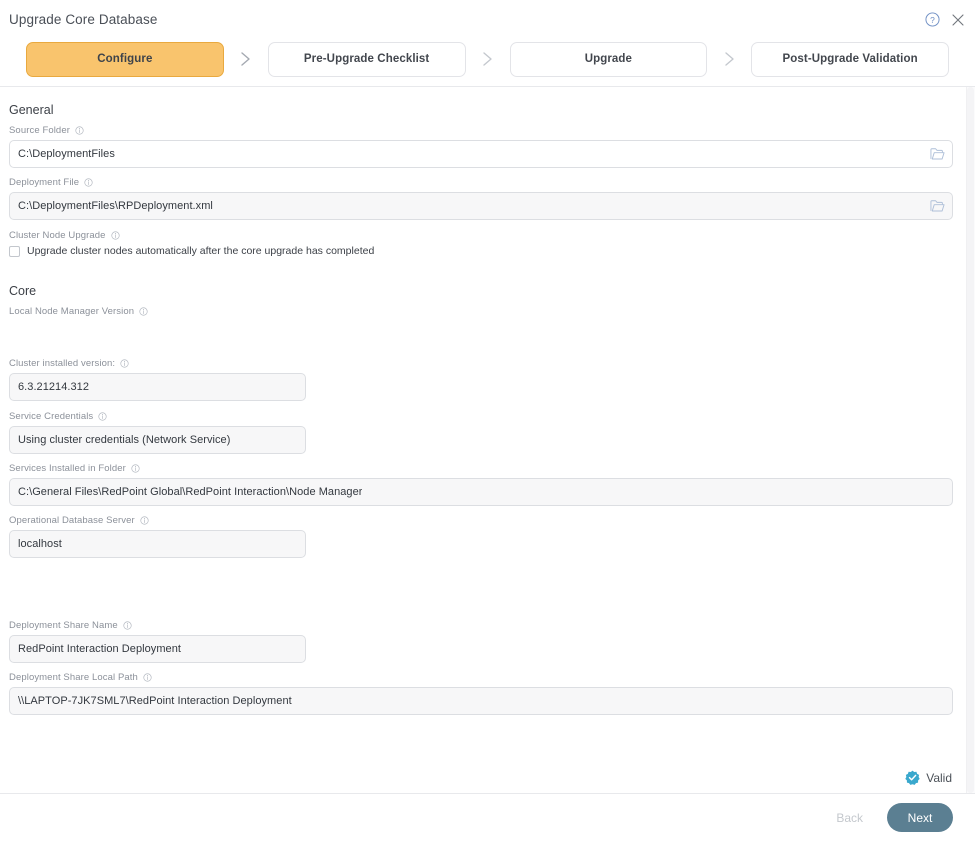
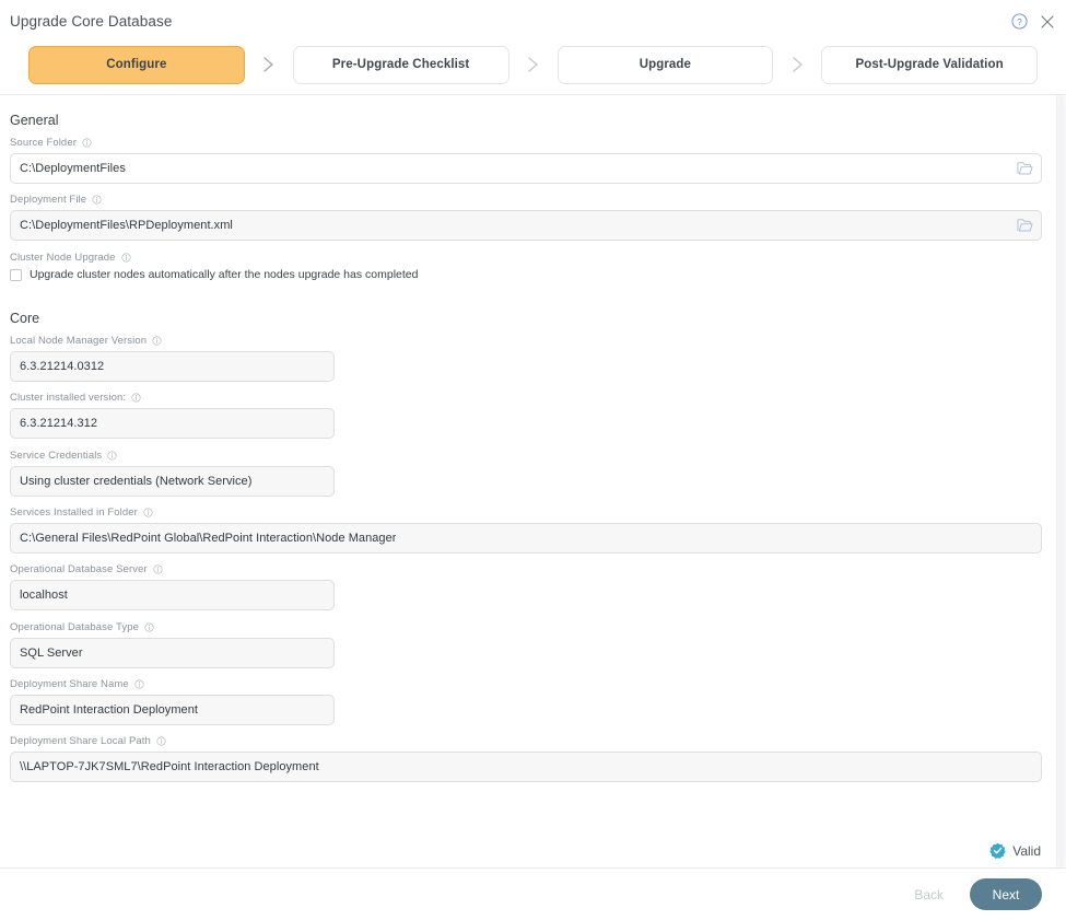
  Upgrade Core Database
  ?
  Configure
  Pre-Upgrade Checklist
  Upgrade
  Post-Upgrade Validation
  General
  Source Folder
  C:\DeploymentFiles
  Deployment File
  C:\DeploymentFiles\RPDeployment.xml
  Cluster Node Upgrade
- Upgrade cluster nodes automatically after the core upgrade has completed
+ Upgrade cluster nodes automatically after the nodes upgrade has completed
  Core
  Local Node Manager Version
+ 6.3.21214.0312
  Cluster installed version:
  6.3.21214.312
  Service Credentials
  Using cluster credentials (Network Service)
  Services Installed in Folder
  C:\General Files\RedPoint Global\RedPoint Interaction\Node Manager
  Operational Database Server
  localhost
+ Operational Database Type
+ SQL Server
  Deployment Share Name
  RedPoint Interaction Deployment
  Deployment Share Local Path
  \\LAPTOP-7JK7SML7\RedPoint Interaction Deployment
  Valid
  Back
  Next
